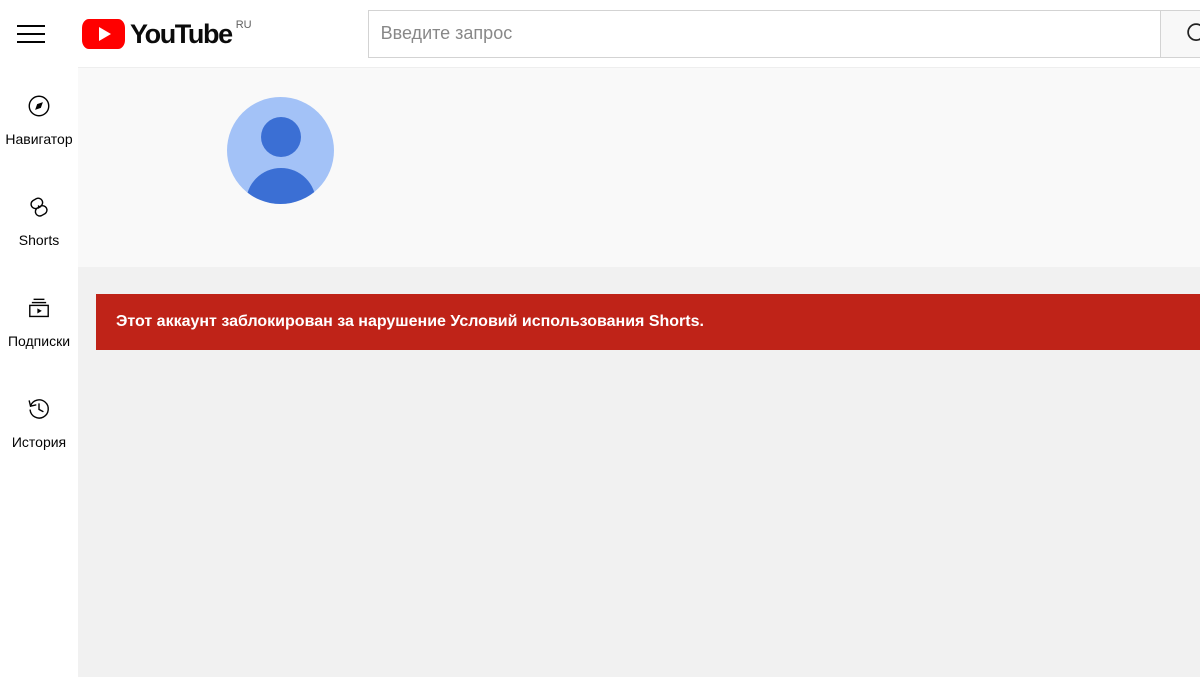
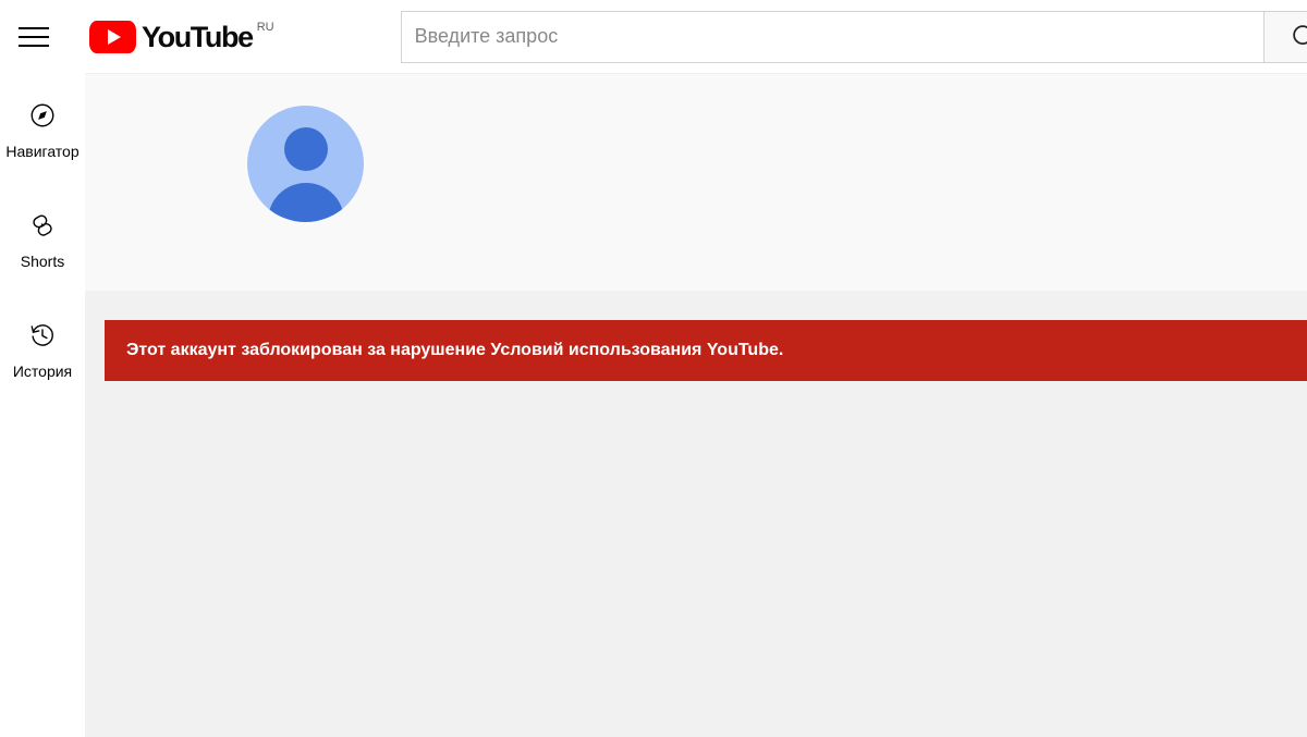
  YouTube
  RU
  Введите запрос
  Навигатор
  Shorts
- Подписки
  История
- Этот аккаунт заблокирован за нарушение Условий использования Shorts.
+ Этот аккаунт заблокирован за нарушение Условий использования YouTube.
